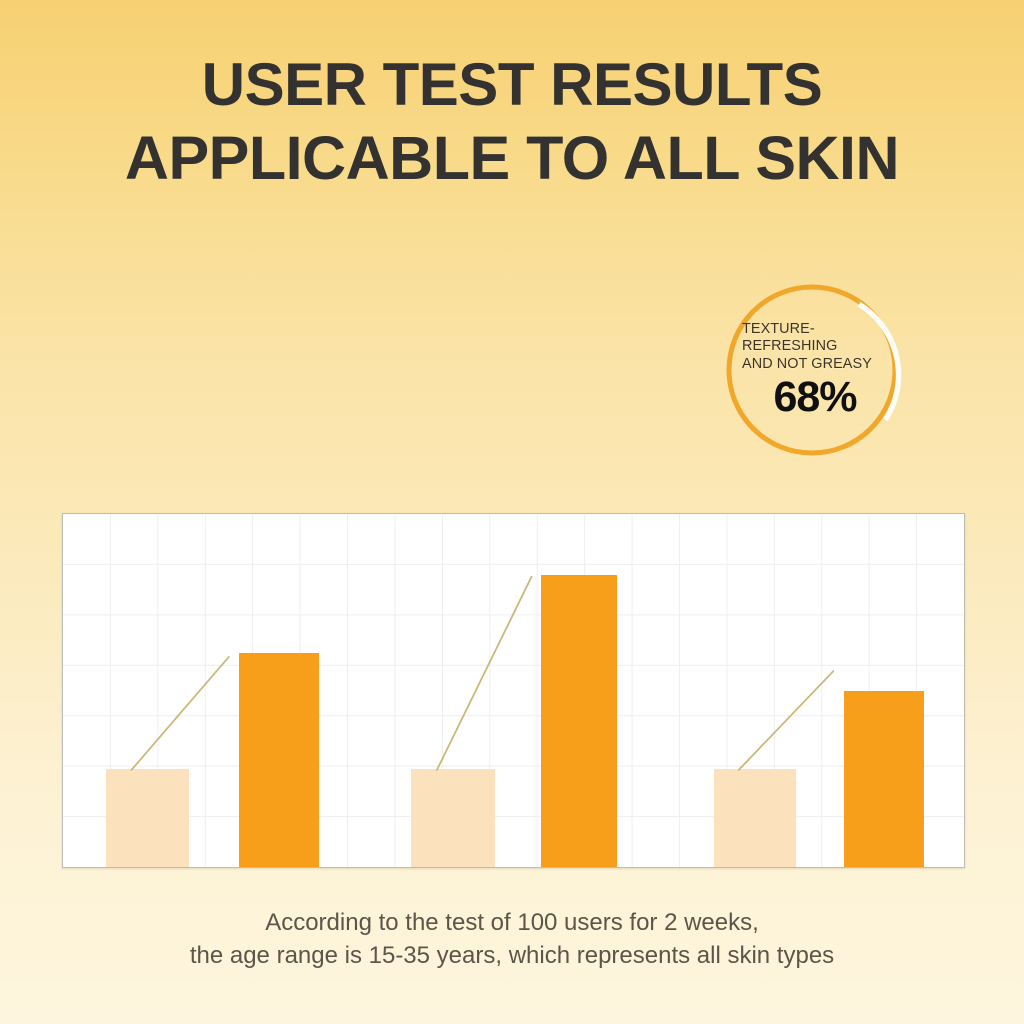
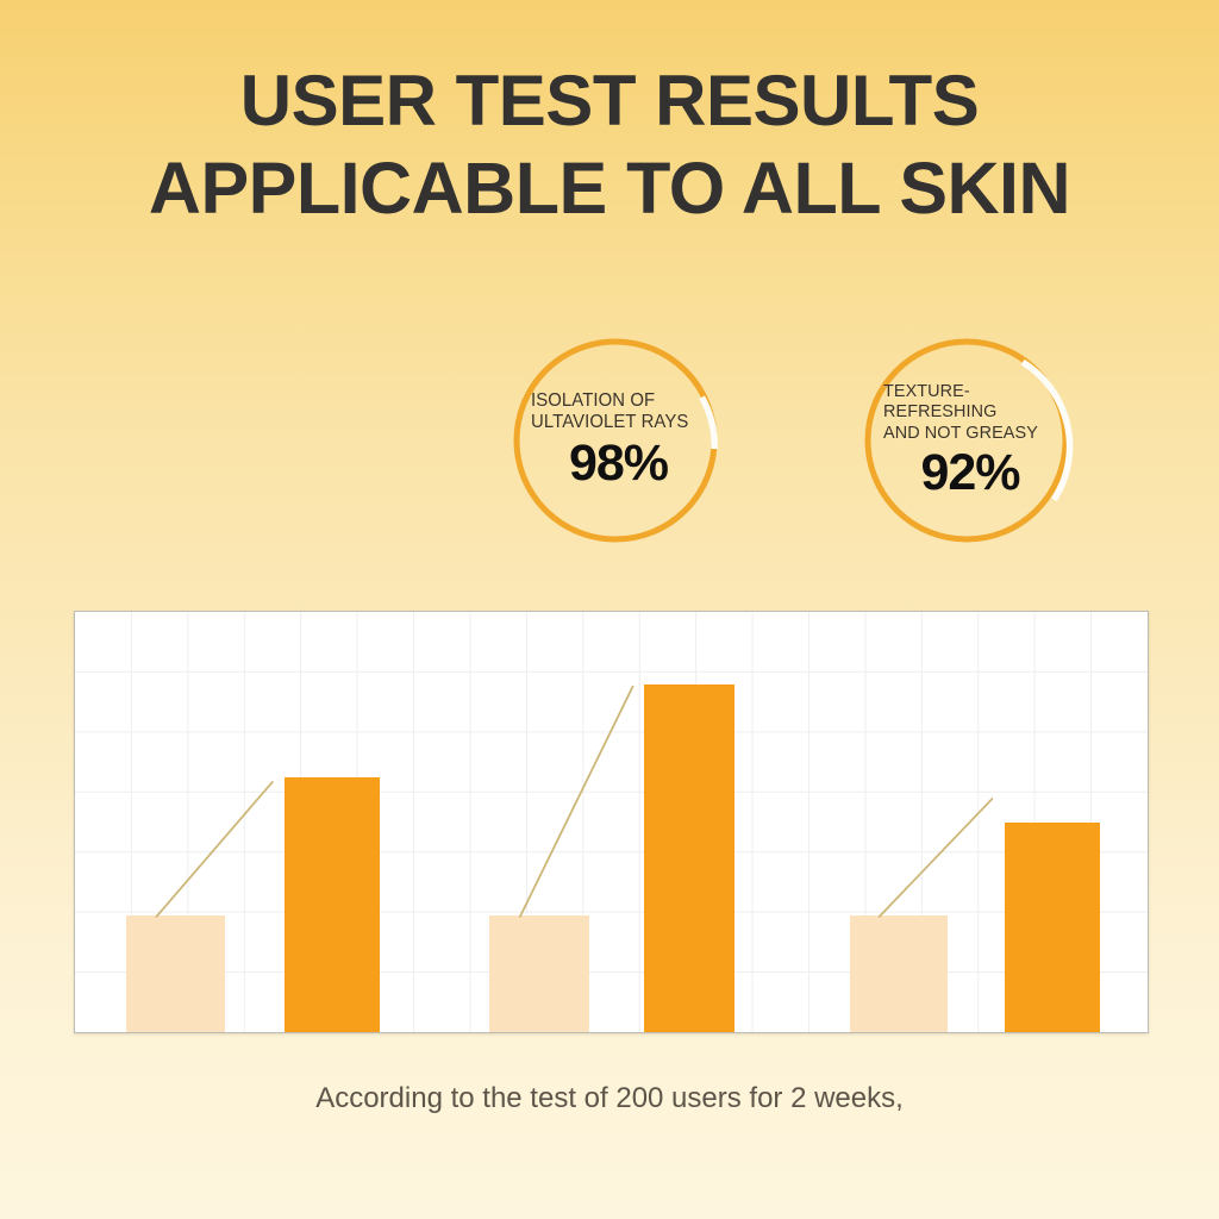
  USER TEST RESULTS
  APPLICABLE TO ALL SKIN
+ ISOLATION OF
+ ULTAVIOLET RAYS
+ 98%
  TEXTURE-
  REFRESHING
  AND NOT GREASY
- 68%
+ 92%
- According to the test of 100 users for 2 weeks,
+ According to the test of 200 users for 2 weeks,
- the age range is 15-35 years, which represents all skin types
